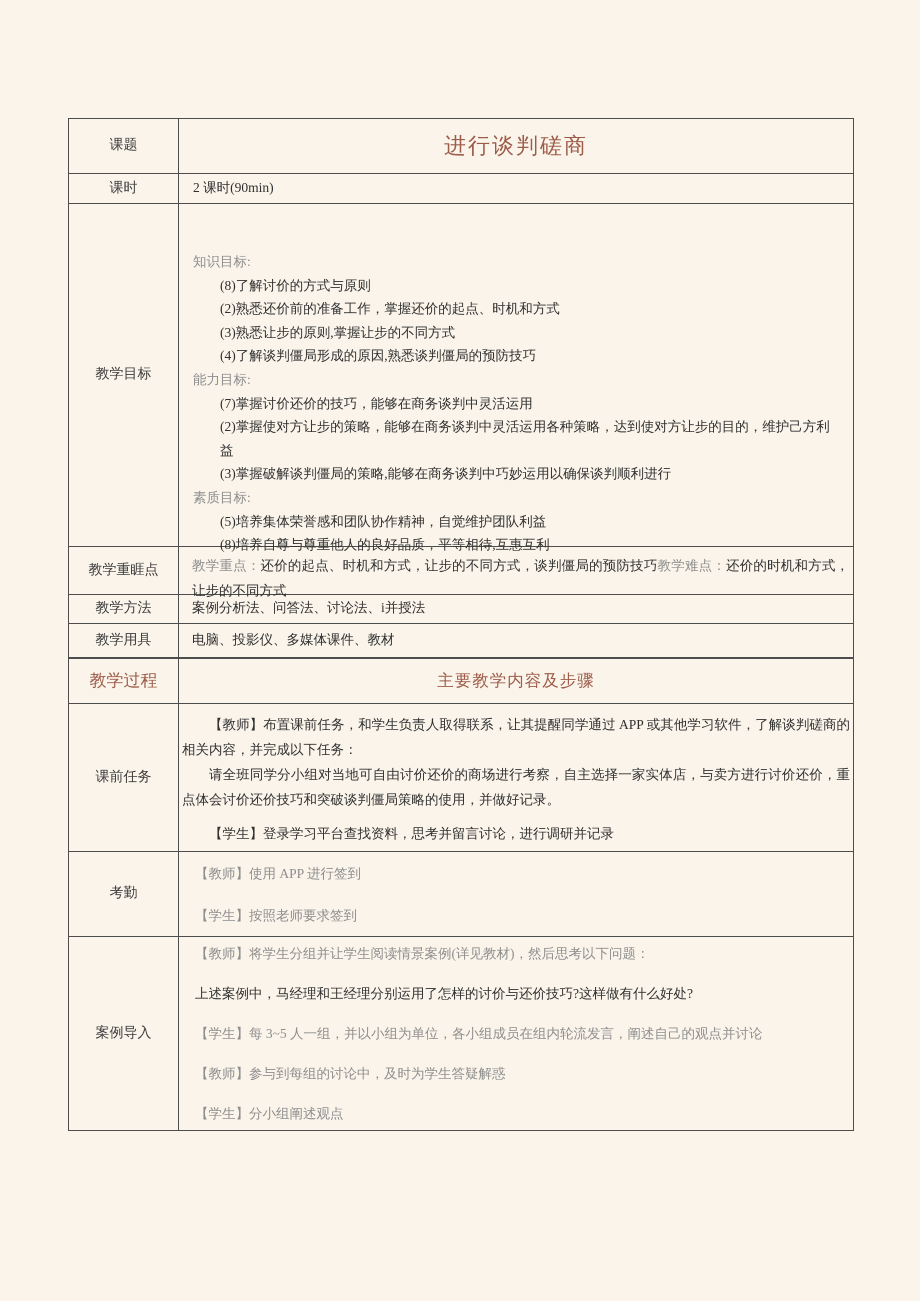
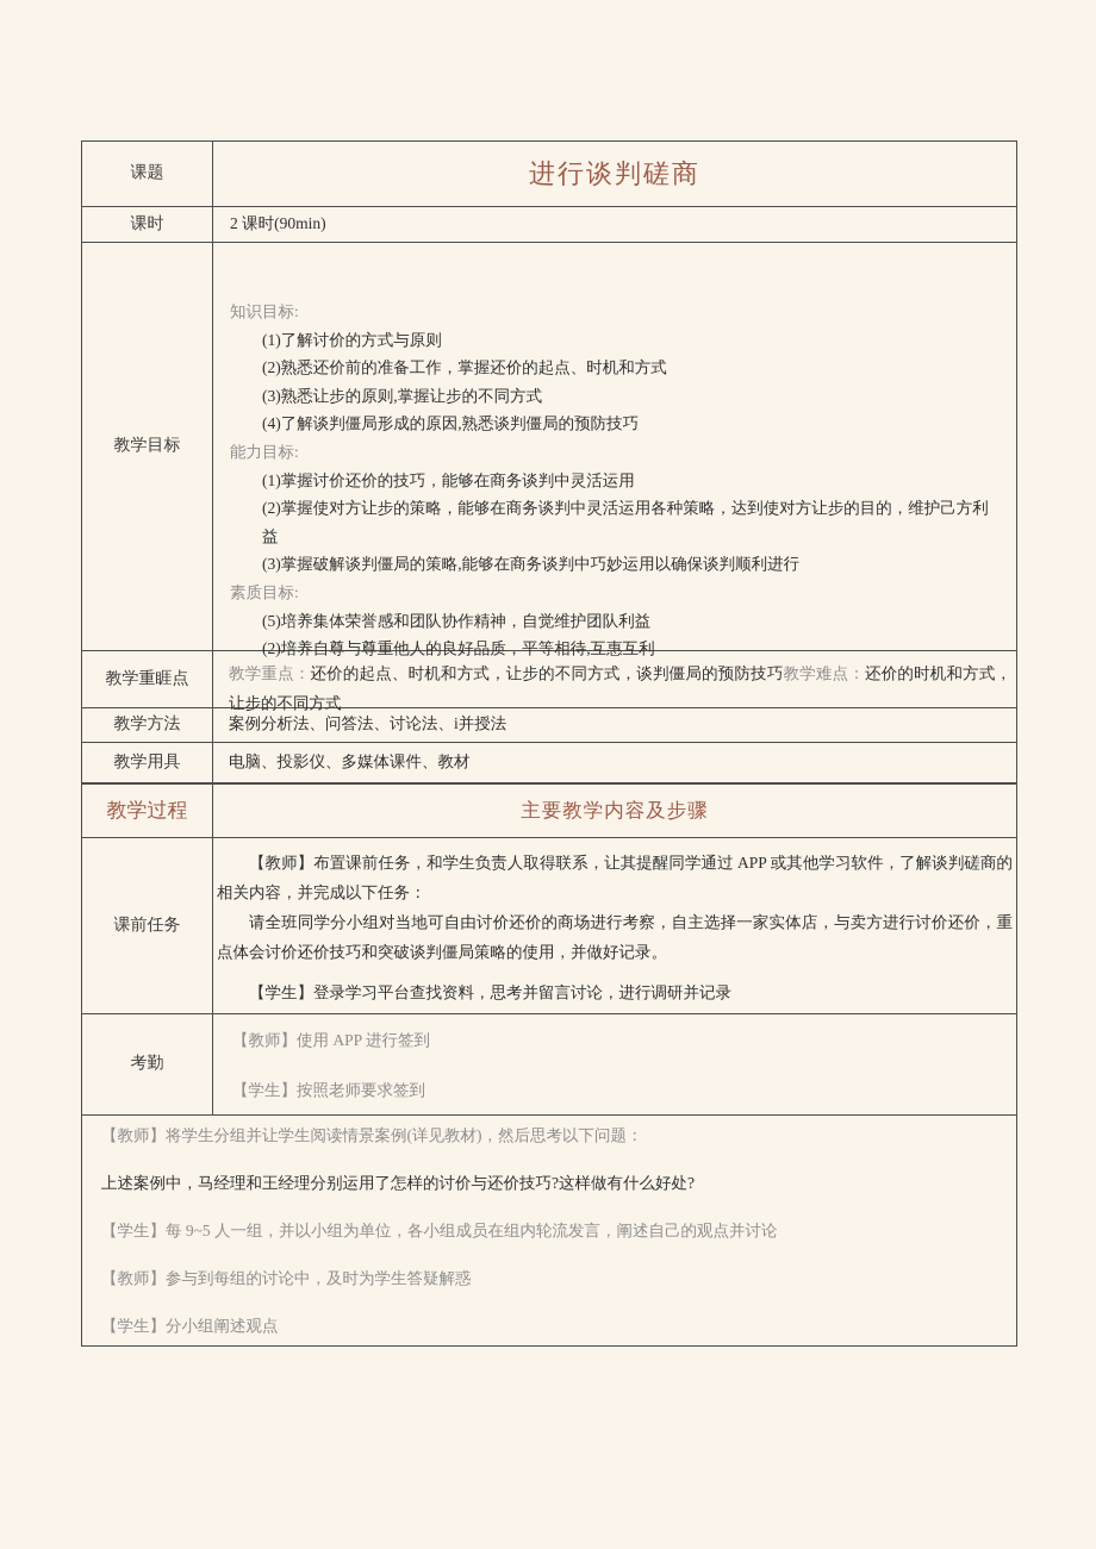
  课题
  进行谈判磋商
  课时
  2 课时(90min)
  教学目标
  知识目标:
- (8)了解讨价的方式与原则
+ (1)了解讨价的方式与原则
  (2)熟悉还价前的准备工作，掌握还价的起点、时机和方式
  (3)熟悉让步的原则,掌握让步的不同方式
  (4)了解谈判僵局形成的原因,熟悉谈判僵局的预防技巧
  能力目标:
- (7)掌握讨价还价的技巧，能够在商务谈判中灵活运用
+ (1)掌握讨价还价的技巧，能够在商务谈判中灵活运用
  (2)掌握使对方让步的策略，能够在商务谈判中灵活运用各种策略，达到使对方让步的目的，维护己方利益
  (3)掌握破解谈判僵局的策略,能够在商务谈判中巧妙运用以确保谈判顺利进行
  素质目标:
  (5)培养集体荣誉感和团队协作精神，自觉维护团队利益
- (8)培养自尊与尊重他人的良好品质，平等相待,互惠互利
+ (2)培养自尊与尊重他人的良好品质，平等相待,互惠互利
  教学重睚点
  教学重点：还价的起点、时机和方式，让步的不同方式，谈判僵局的预防技巧教学难点：还价的时机和方式，让步的不同方式
  教学方法
  案例分析法、问答法、讨论法、i并授法
  教学用具
  电脑、投影仪、多媒体课件、教材
  教学过程
  主要教学内容及步骤
  课前任务
  【教师】布置课前任务，和学生负责人取得联系，让其提醒同学通过 APP 或其他学习软件，了解谈判磋商的相关内容，并完成以下任务：
  请全班同学分小组对当地可自由讨价还价的商场进行考察，自主选择一家实体店，与卖方进行讨价还价，重点体会讨价还价技巧和突破谈判僵局策略的使用，并做好记录。
  【学生】登录学习平台查找资料，思考并留言讨论，进行调研并记录
  考勤
  【教师】使用 APP 进行签到
  【学生】按照老师要求签到
- 案例导入
  【教师】将学生分组并让学生阅读情景案例(详见教材)，然后思考以下问题：
  上述案例中，马经理和王经理分别运用了怎样的讨价与还价技巧?这样做有什么好处?
- 【学生】每 3~5 人一组，并以小组为单位，各小组成员在组内轮流发言，阐述自己的观点并讨论
+ 【学生】每 9~5 人一组，并以小组为单位，各小组成员在组内轮流发言，阐述自己的观点并讨论
  【教师】参与到每组的讨论中，及时为学生答疑解惑
  【学生】分小组阐述观点
